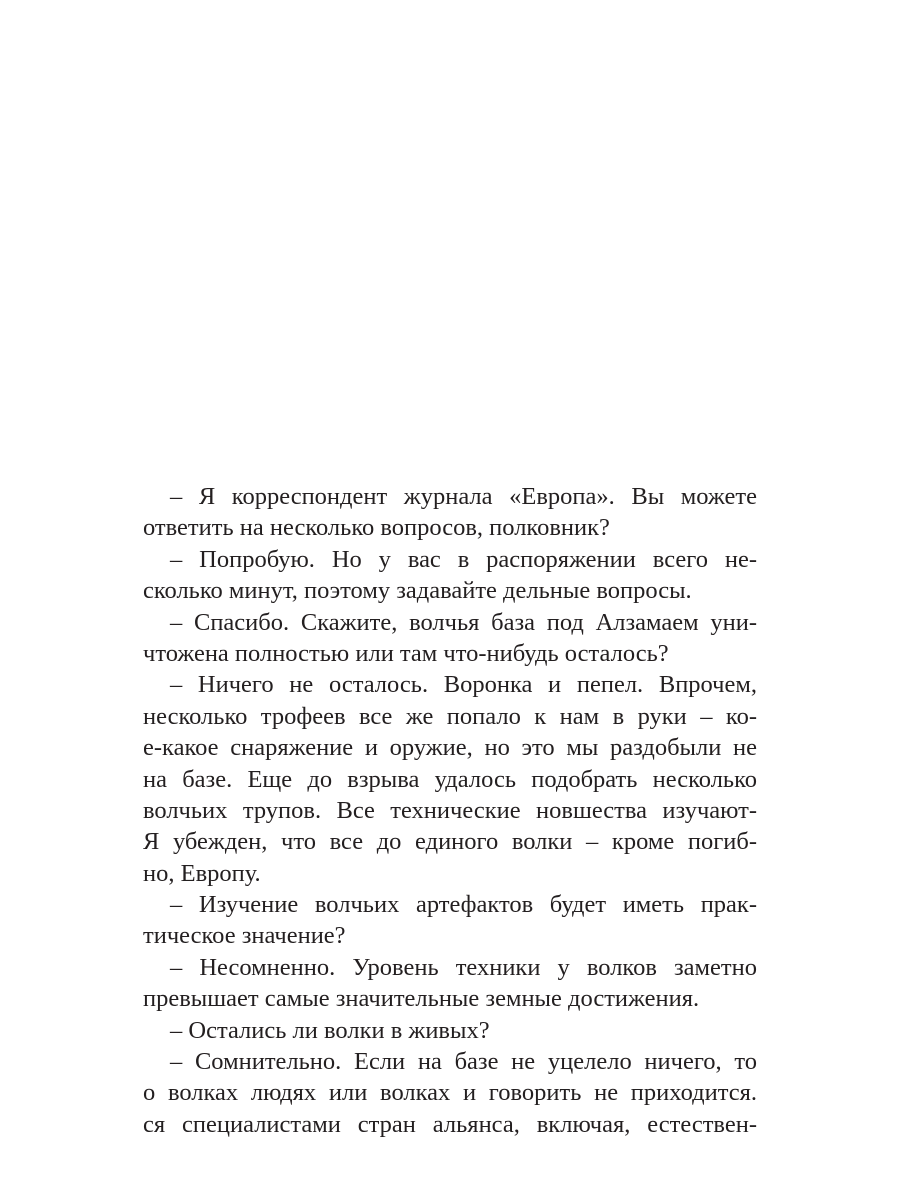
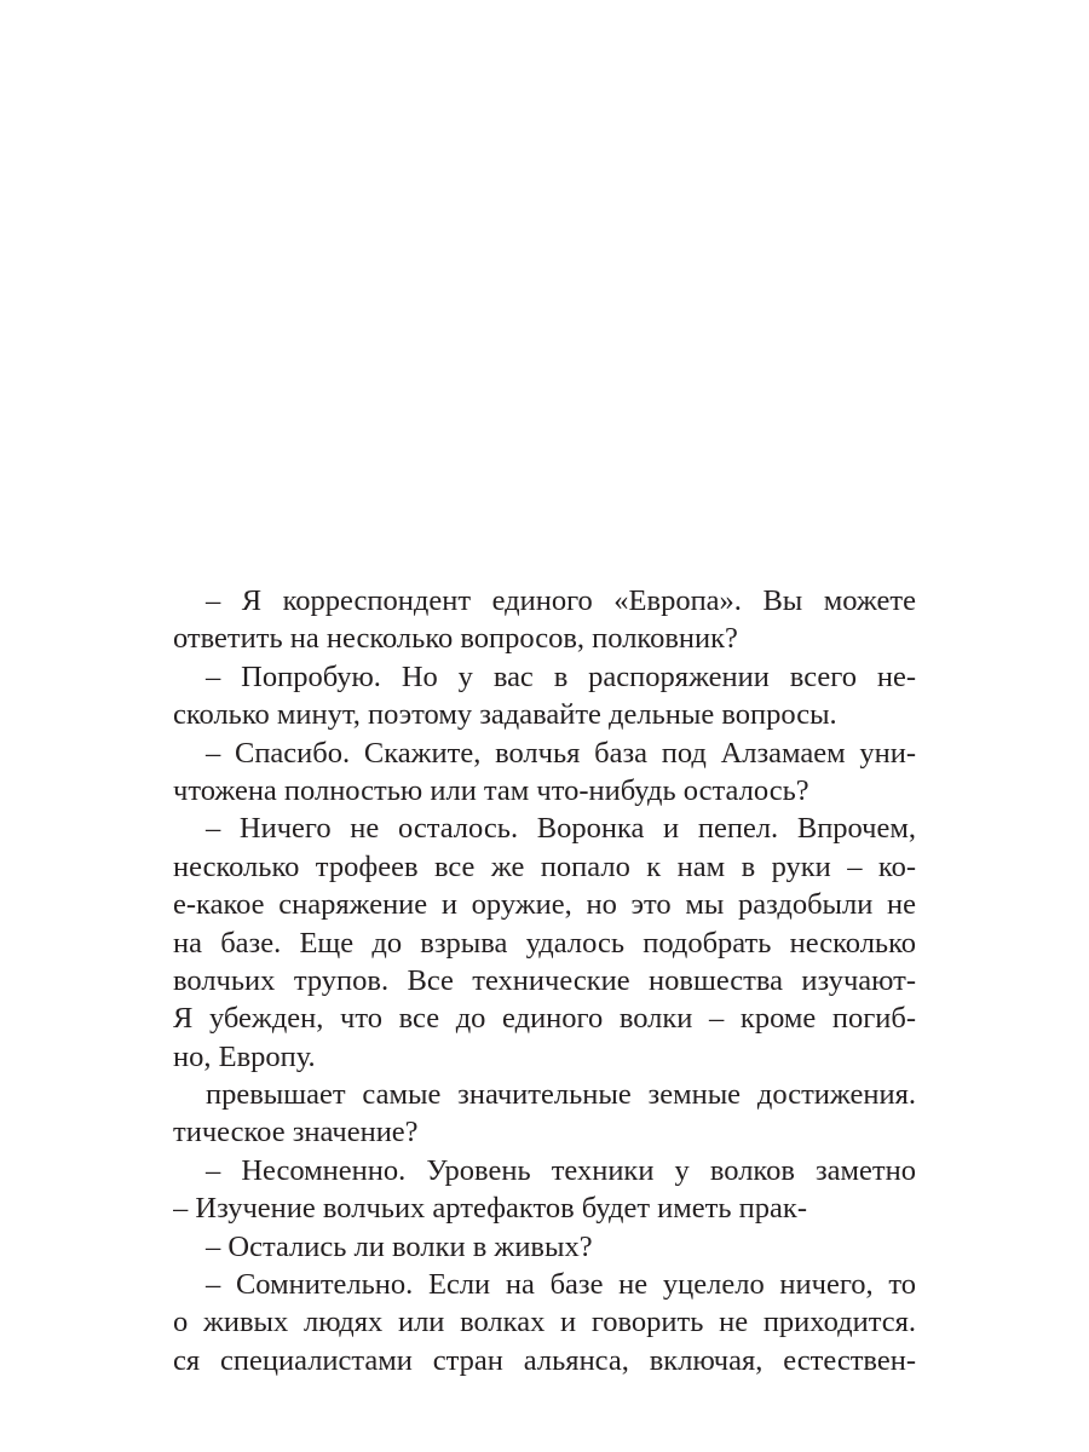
- – Я корреспондент журнала «Европа». Вы можете
+ – Я корреспондент единого «Европа». Вы можете
  ответить на несколько вопросов, полковник?
  – Попробую. Но у вас в распоряжении всего не-
  сколько минут, поэтому задавайте дельные вопросы.
  – Спасибо. Скажите, волчья база под Алзамаем уни-
  чтожена полностью или там что-нибудь осталось?
  – Ничего не осталось. Воронка и пепел. Впрочем,
  несколько трофеев все же попало к нам в руки – ко-
  е-какое снаряжение и оружие, но это мы раздобыли не
  на базе. Еще до взрыва удалось подобрать несколько
  волчьих трупов. Все технические новшества изучают-
  Я убежден, что все до единого волки – кроме погиб-
  но, Европу.
- – Изучение волчьих артефактов будет иметь прак-
+ превышает самые значительные земные достижения.
  тическое значение?
  – Несомненно. Уровень техники у волков заметно
- превышает самые значительные земные достижения.
+ – Изучение волчьих артефактов будет иметь прак-
  – Остались ли волки в живых?
  – Сомнительно. Если на базе не уцелело ничего, то
- о волках людях или волках и говорить не приходится.
+ о живых людях или волках и говорить не приходится.
  ся специалистами стран альянса, включая, естествен-
